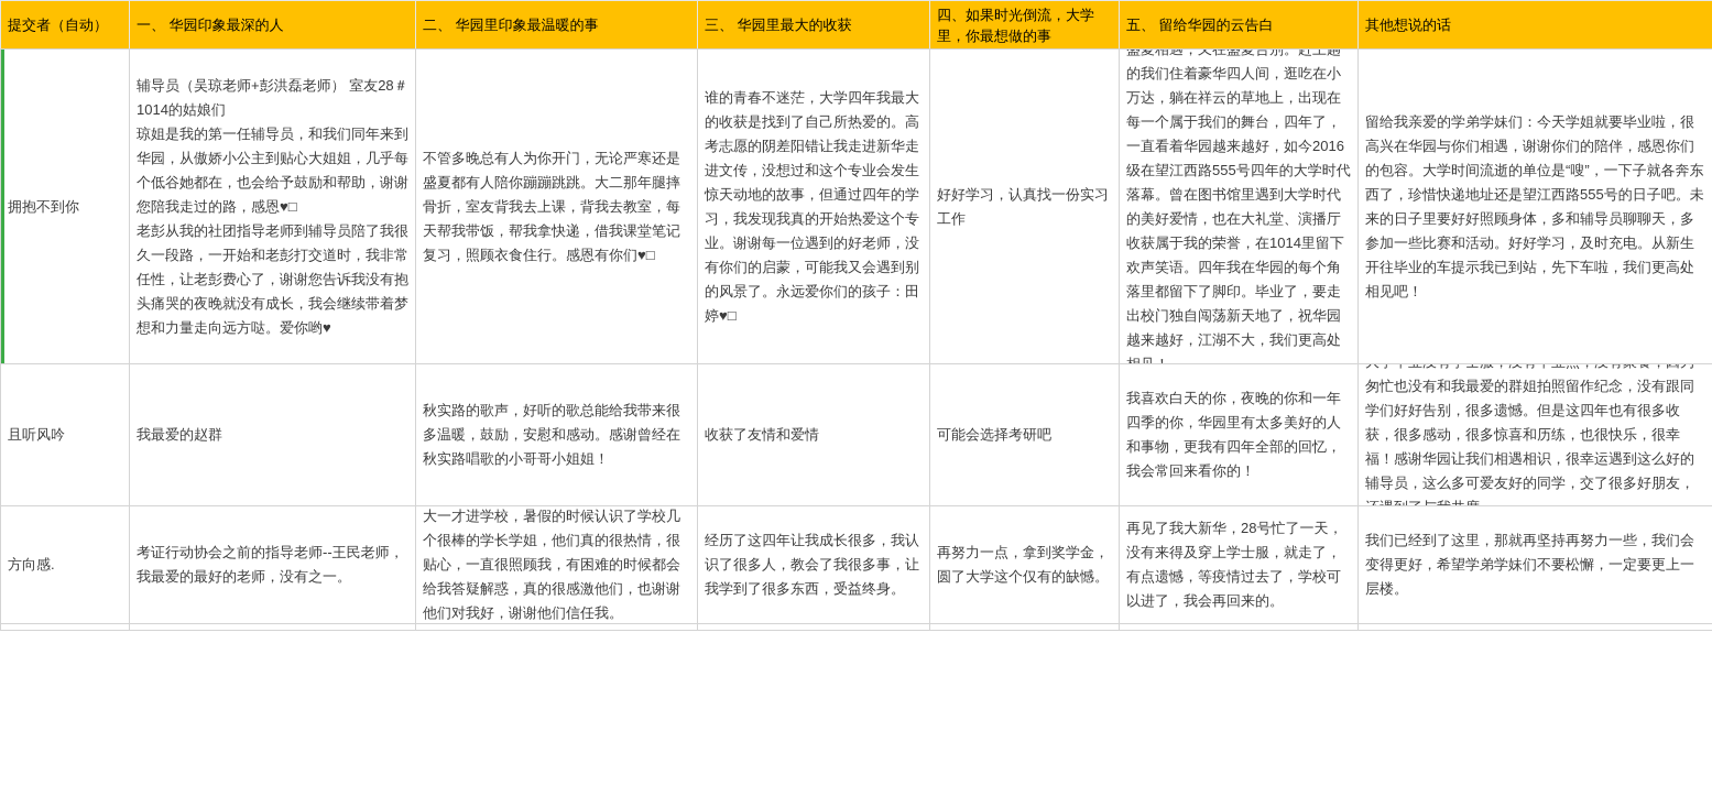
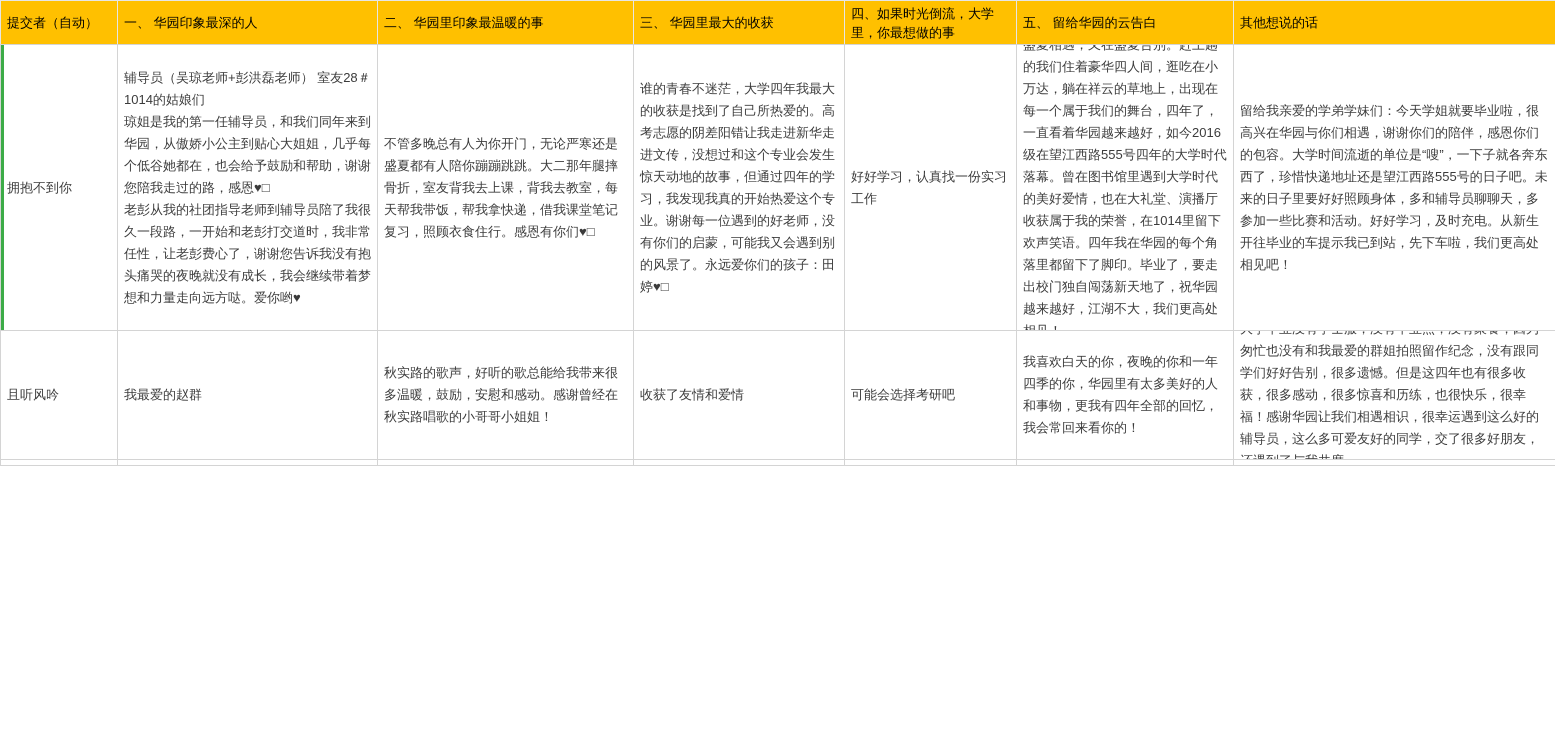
  提交者（自动）	一、 华园印象最深的人	二、 华园里印象最温暖的事	三、 华园里最大的收获	四、如果时光倒流，大学里，你最想做的事	五、 留给华园的云告白	其他想说的话
  拥抱不到你	辅导员（吴琼老师+彭洪磊老师） 室友28＃1014的姑娘们 琼姐是我的第一任辅导员，和我们同年来到华园，从傲娇小公主到贴心大姐姐，几乎每个低谷她都在，也会给予鼓励和帮助，谢谢您陪我走过的路，感恩♥□ 老彭从我的社团指导老师到辅导员陪了我很久一段路，一开始和老彭打交道时，我非常任性，让老彭费心了，谢谢您告诉我没有抱头痛哭的夜晚就没有成长，我会继续带着梦想和力量走向远方哒。爱你哟♥	不管多晚总有人为你开门，无论严寒还是盛夏都有人陪你蹦蹦跳跳。大二那年腿摔骨折，室友背我去上课，背我去教室，每天帮我带饭，帮我拿快递，借我课堂笔记复习，照顾衣食住行。感恩有你们♥□	谁的青春不迷茫，大学四年我最大的收获是找到了自己所热爱的。高考志愿的阴差阳错让我走进新华走进文传，没想过和这个专业会发生惊天动地的故事，但通过四年的学习，我发现我真的开始热爱这个专业。谢谢每一位遇到的好老师，没有你们的启蒙，可能我又会遇到别的风景了。永远爱你们的孩子：田婷♥□	好好学习，认真找一份实习工作	的我们住着豪华四人间，逛吃在小万达，躺在祥云的草地上，出现在每一个属于我们的舞台，四年了，一直看着华园越来越好，如今2016级在望江西路555号四年的大学时代落幕。曾在图书馆里遇到大学时代的美好爱情，也在大礼堂、演播厅收获属于我的荣誉，在1014里留下欢声笑语。四年我在华园的每个角落里都留下了脚印。毕业了，要走出校门独自闯荡新天地了，祝华园越来越好，江湖不大，我们更高处	留给我亲爱的学弟学妹们：今天学姐就要毕业啦，很高兴在华园与你们相遇，谢谢你们的陪伴，感恩你们的包容。大学时间流逝的单位是“嗖”，一下子就各奔东西了，珍惜快递地址还是望江西路555号的日子吧。未来的日子里要好好照顾身体，多和辅导员聊聊天，多参加一些比赛和活动。好好学习，及时充电。从新生开往毕业的车提示我已到站，先下车啦，我们更高处相见吧！
  且听风吟	我最爱的赵群	秋实路的歌声，好听的歌总能给我带来很多温暖，鼓励，安慰和感动。感谢曾经在秋实路唱歌的小哥哥小姐姐！	收获了友情和爱情	可能会选择考研吧	我喜欢白天的你，夜晚的你和一年四季的你，华园里有太多美好的人和事物，更我有四年全部的回忆，我会常回来看你的！	匆忙也没有和我最爱的群姐拍照留作纪念，没有跟同学们好好告别，很多遗憾。但是这四年也有很多收获，很多感动，很多惊喜和历练，也很快乐，很幸福！感谢华园让我们相遇相识，很幸运遇到这么好的辅导员，这么多可爱友好的同学，交了很多好朋友，
- 方向感.	考证行动协会之前的指导老师--王民老师，我最爱的最好的老师，没有之一。	大一才进学校，暑假的时候认识了学校几个很棒的学长学姐，他们真的很热情，很贴心，一直很照顾我，有困难的时候都会给我答疑解惑，真的很感激他们，也谢谢他们对我好，谢谢他们信任我。	经历了这四年让我成长很多，我认识了很多人，教会了我很多事，让我学到了很多东西，受益终身。	再努力一点，拿到奖学金，圆了大学这个仅有的缺憾。	再见了我大新华，28号忙了一天，没有来得及穿上学士服，就走了，有点遗憾，等疫情过去了，学校可以进了，我会再回来的。	我们已经到了这里，那就再坚持再努力一些，我们会变得更好，希望学弟学妹们不要松懈，一定要更上一层楼。
